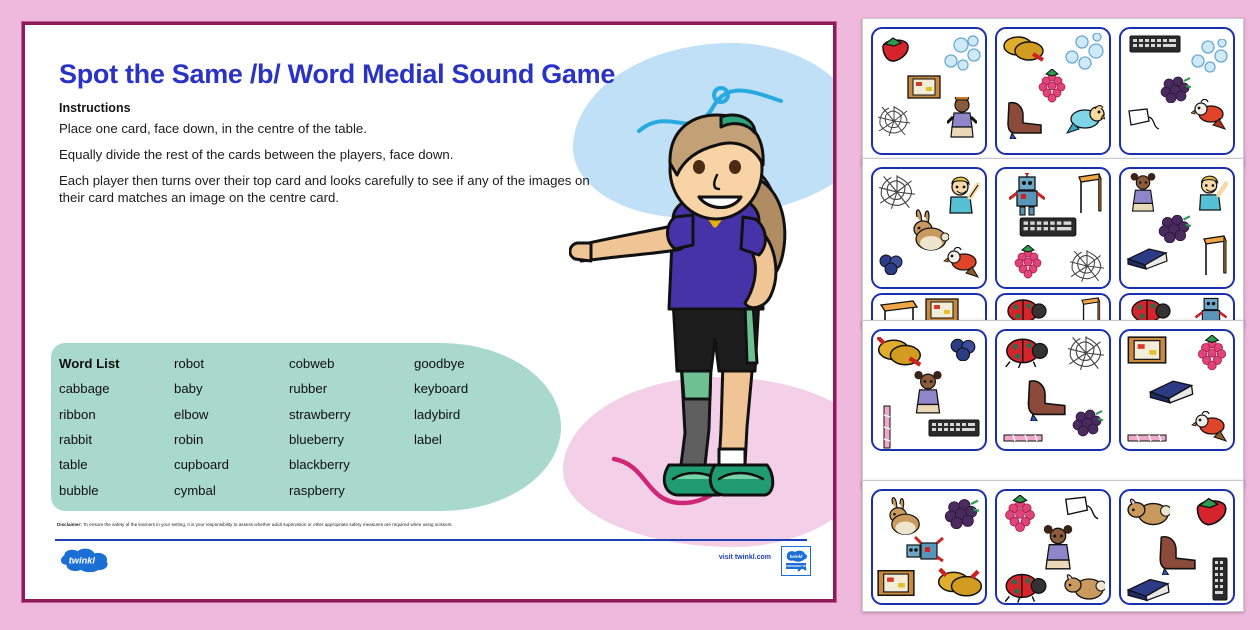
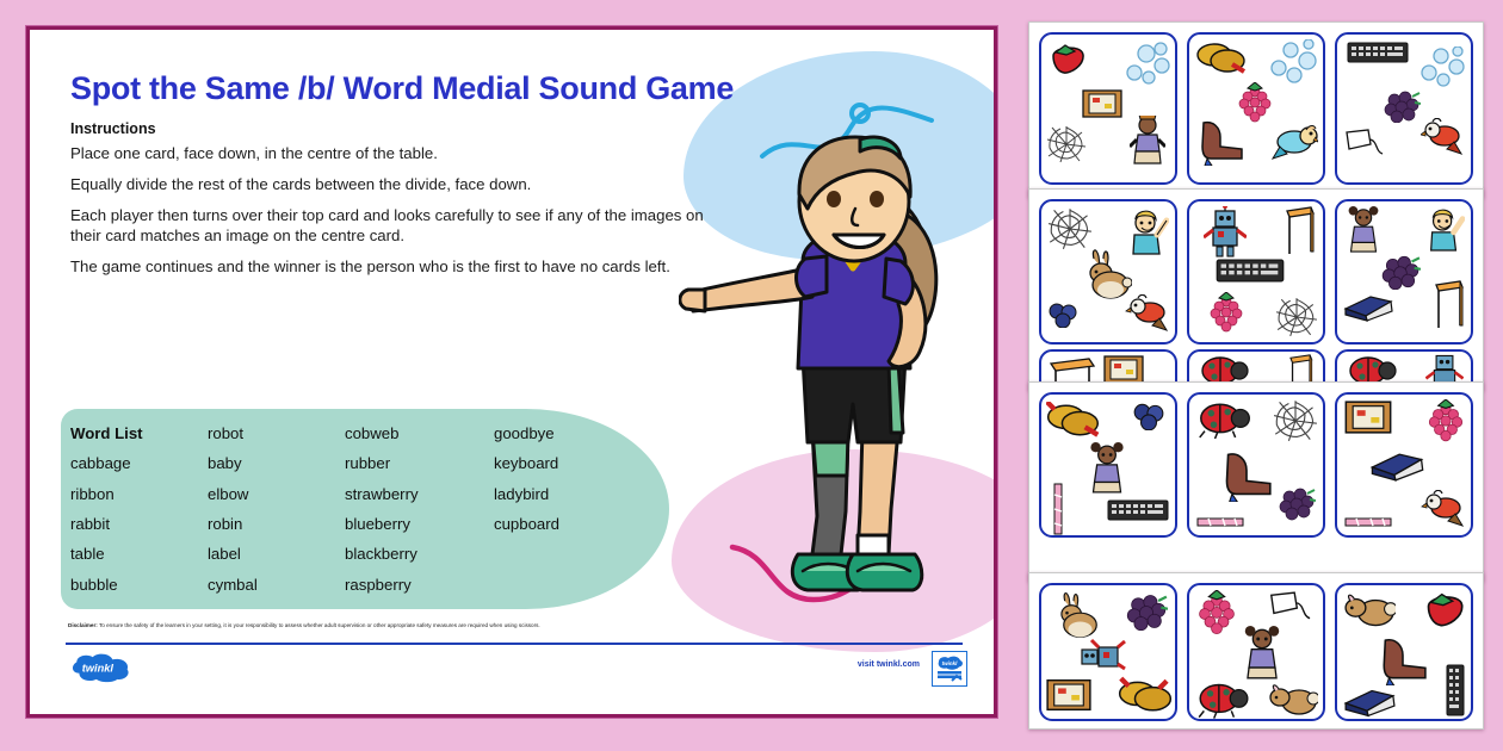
  Spot the Same /b/ Word Medial Sound Game
  Instructions
  Place one card, face down, in the centre of the table.
- Equally divide the rest of the cards between the players, face down.
+ Equally divide the rest of the cards between the divide, face down.
  Each player then turns over their top card and looks carefully to see if any of the images on their card matches an image on the centre card.
+ The game continues and the winner is the person who is the first to have no cards left.
  Word List
  robot
  cobweb
  goodbye
  cabbage
  baby
  rubber
  keyboard
  ribbon
  elbow
  strawberry
  ladybird
  rabbit
  robin
  blueberry
- label
+ cupboard
  table
- cupboard
+ label
  blackberry
  bubble
  cymbal
  raspberry
  twinkl
